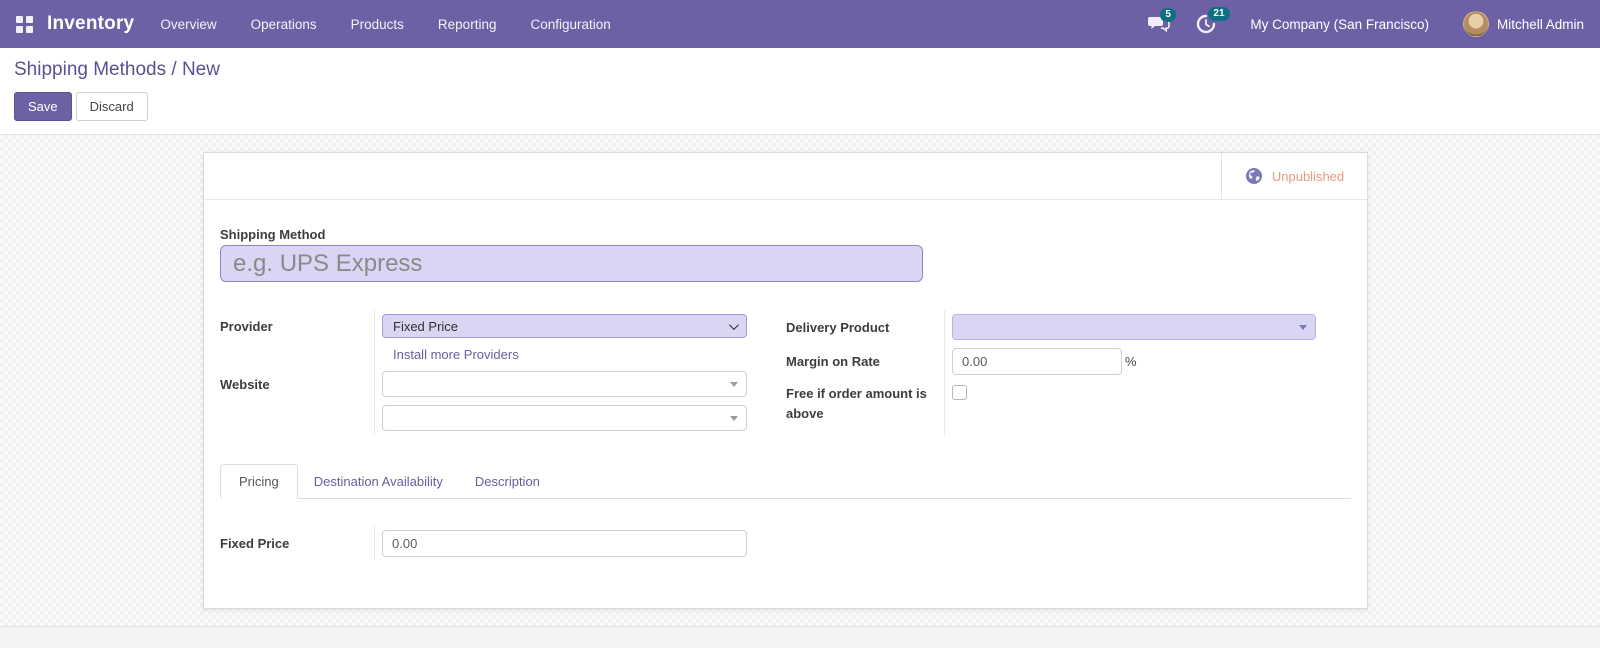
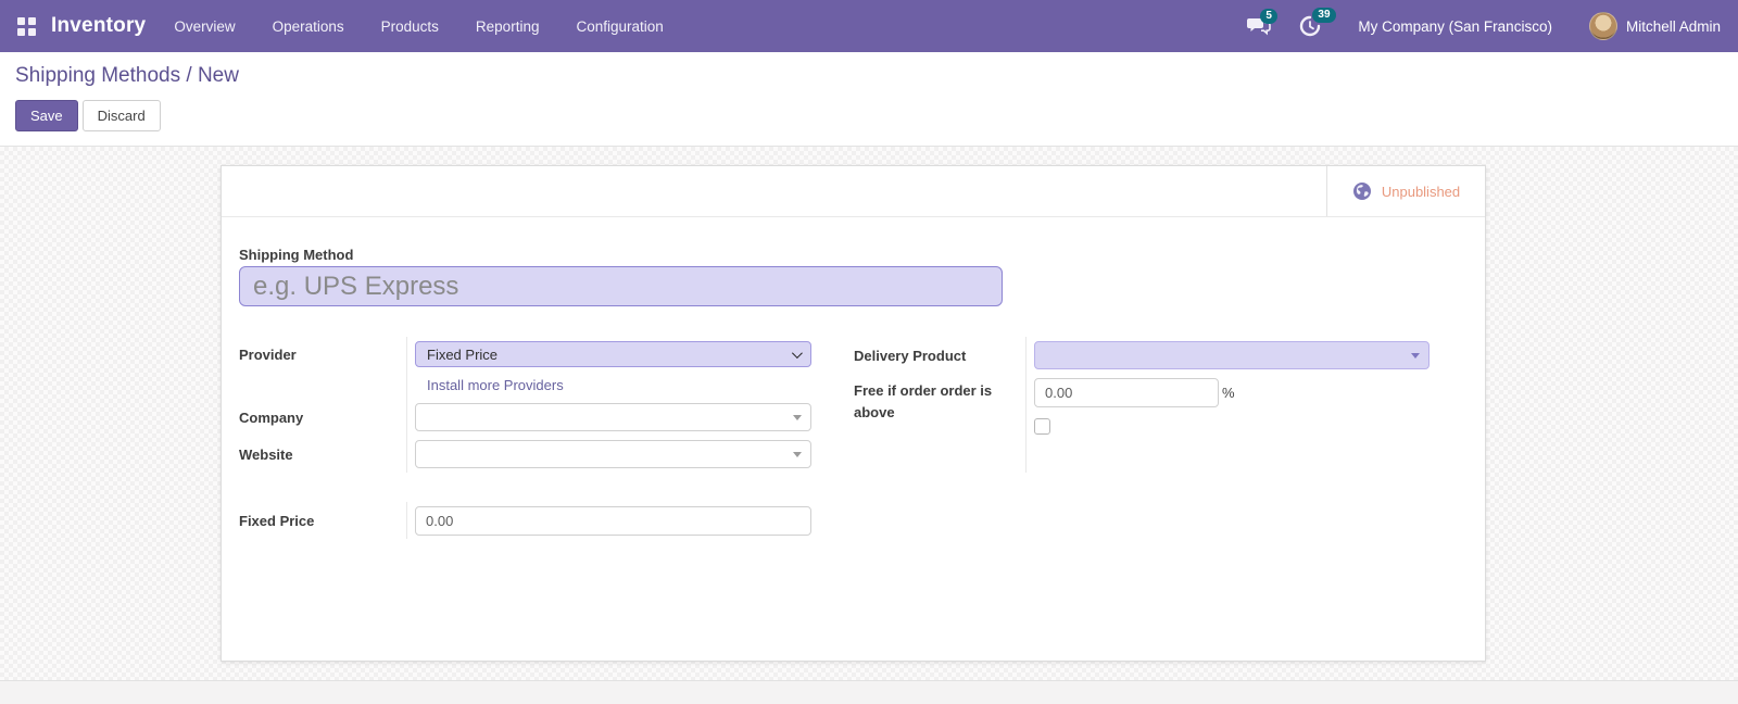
  Inventory
  Overview
  Operations
  Products
  Reporting
  Configuration
  5
- 21
+ 39
  My Company (San Francisco)
  Mitchell Admin
  Shipping Methods / New
  Save
  Discard
  Unpublished
  Shipping Method
  e.g. UPS Express
  Provider
+ Company
  Website
  Fixed Price
  Install more Providers
  Delivery Product
- Margin on Rate
- Free if order amount is above
+ Free if order order is above
  0.00
  %
- Pricing
- Destination Availability
- Description
  Fixed Price
  0.00
